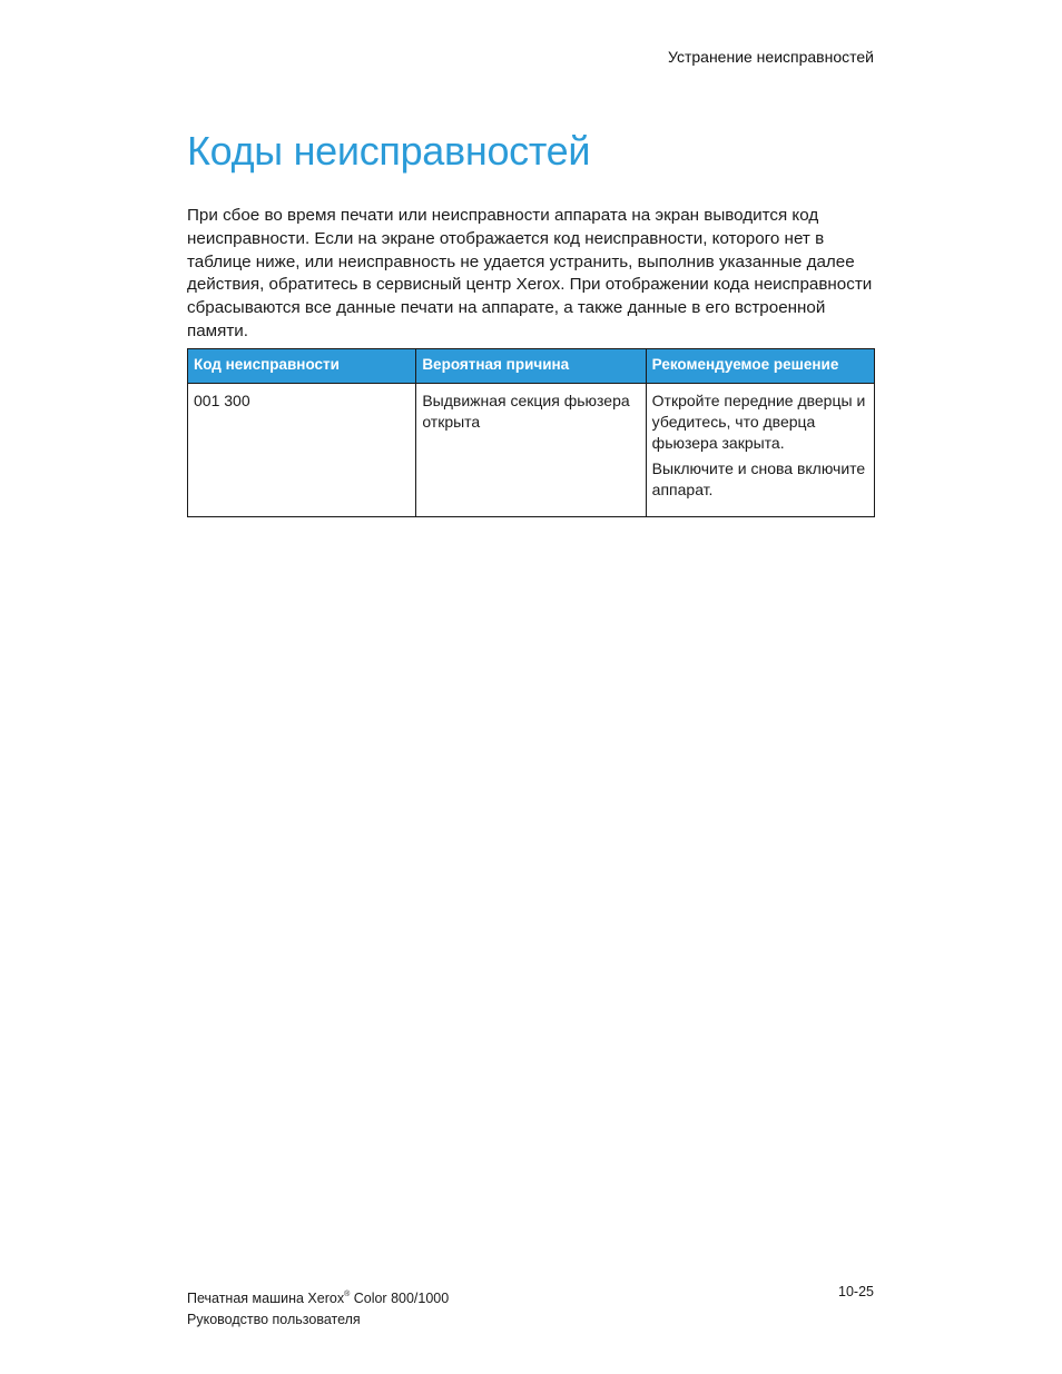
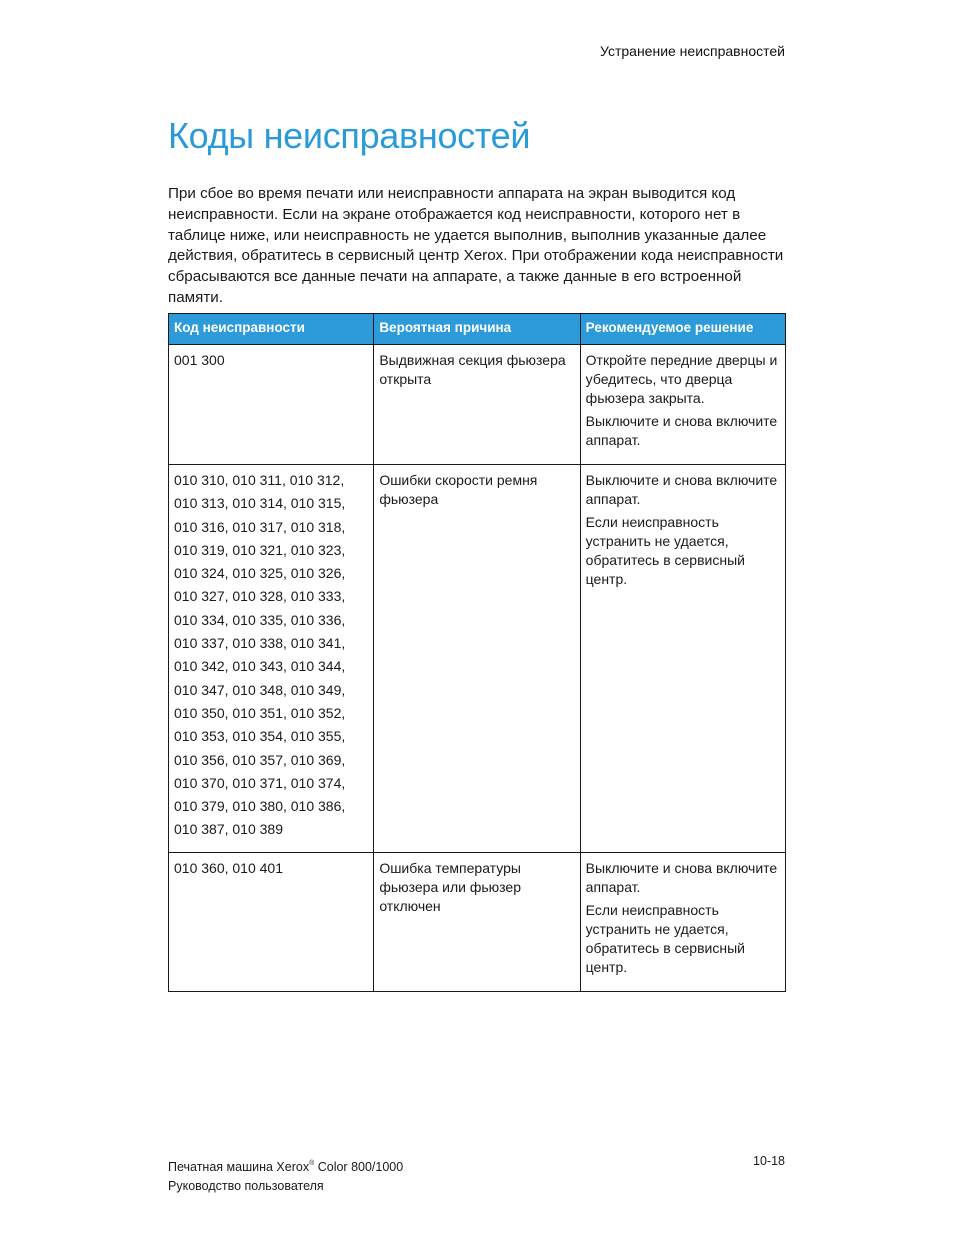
  Устранение неисправностей
  Коды неисправностей
- При сбое во время печати или неисправности аппарата на экран выводится код неисправности. Если на экране отображается код неисправности, которого нет в таблице ниже, или неисправность не удается устранить, выполнив указанные далее действия, обратитесь в сервисный центр Xerox. При отображении кода неисправности сбрасываются все данные печати на аппарате, а также данные в его встроенной памяти.
+ При сбое во время печати или неисправности аппарата на экран выводится код неисправности. Если на экране отображается код неисправности, которого нет в таблице ниже, или неисправность не удается выполнив, выполнив указанные далее действия, обратитесь в сервисный центр Xerox. При отображении кода неисправности сбрасываются все данные печати на аппарате, а также данные в его встроенной памяти.
  Код неисправности	Вероятная причина	Рекомендуемое решение
  001 300	Выдвижная секция фьюзера открыта	Откройте передние дверцы и убедитесь, что дверца фьюзера закрыта. Выключите и снова включите аппарат.
+ 010 310, 010 311, 010 312, 010 313, 010 314, 010 315, 010 316, 010 317, 010 318, 010 319, 010 321, 010 323, 010 324, 010 325, 010 326, 010 327, 010 328, 010 333, 010 334, 010 335, 010 336, 010 337, 010 338, 010 341, 010 342, 010 343, 010 344, 010 347, 010 348, 010 349, 010 350, 010 351, 010 352, 010 353, 010 354, 010 355, 010 356, 010 357, 010 369, 010 370, 010 371, 010 374, 010 379, 010 380, 010 386, 010 387, 010 389	Ошибки скорости ремня фьюзера	Выключите и снова включите аппарат. Если неисправность устранить не удается, обратитесь в сервисный центр.
+ 010 360, 010 401	Ошибка температуры фьюзера или фьюзер отключен	Выключите и снова включите аппарат. Если неисправность устранить не удается, обратитесь в сервисный центр.
  Печатная машина Xerox Color 800/1000
  Руководство пользователя
- 10-25
+ 10-18
